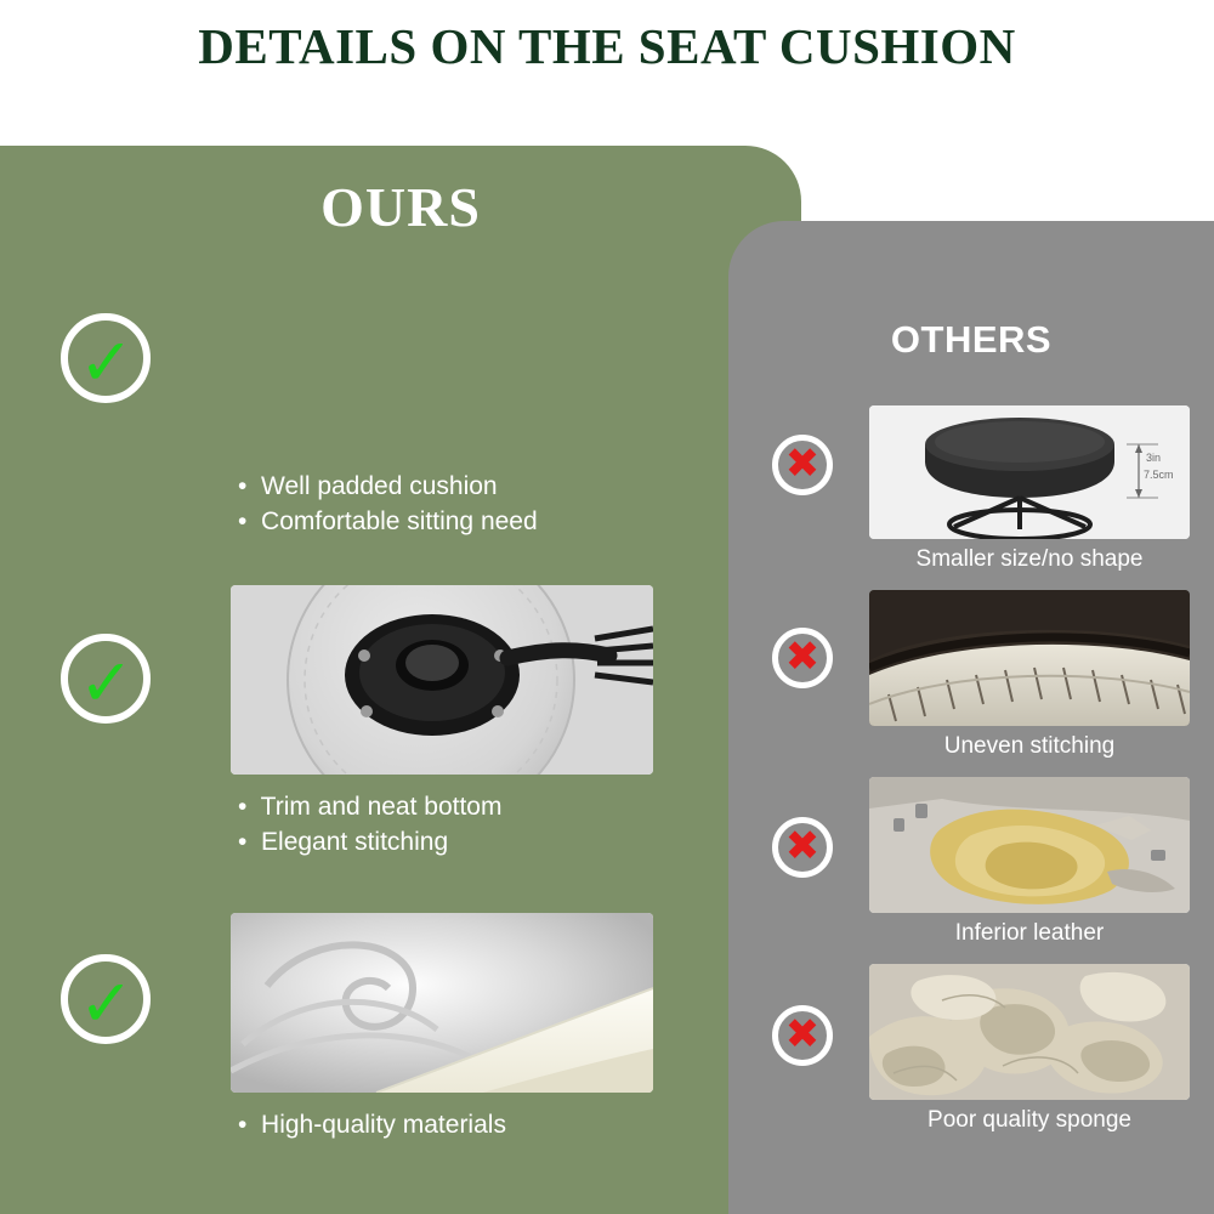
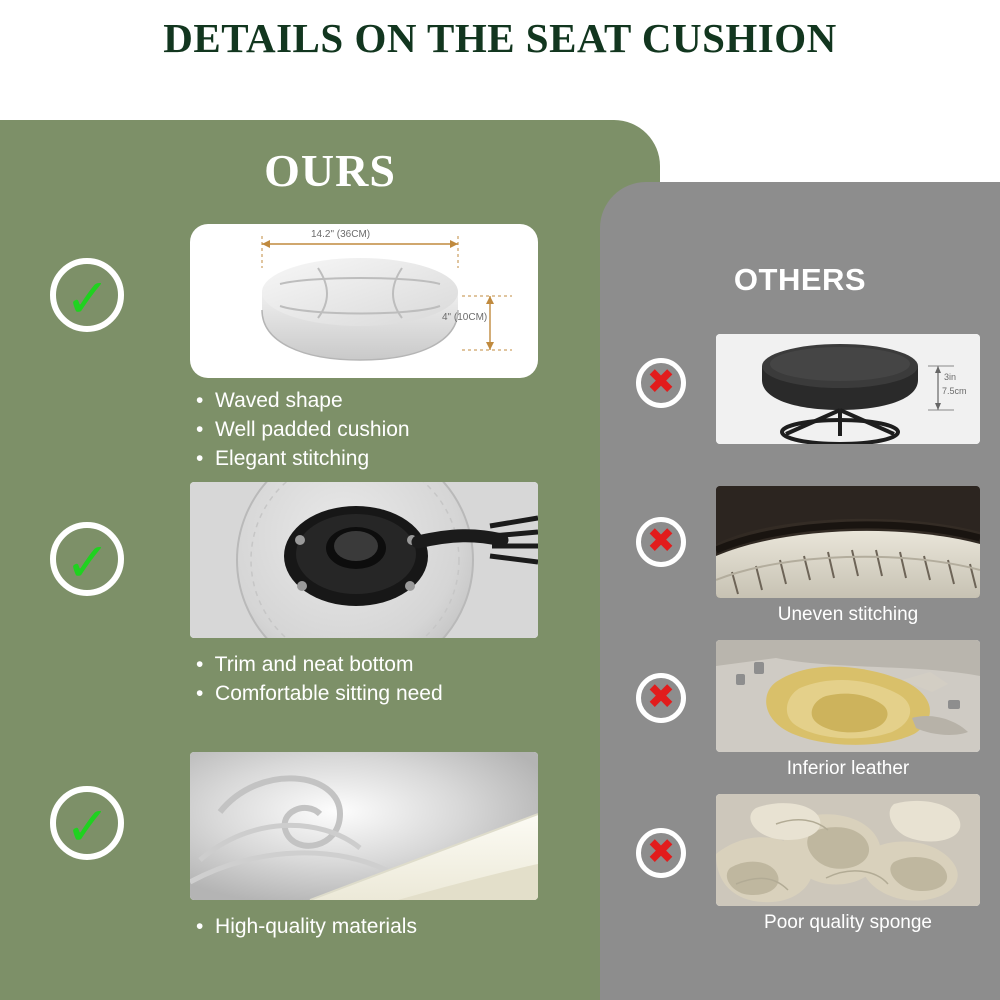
  DETAILS ON THE SEAT CUSHION
  OURS
  OTHERS
  ✓
  ✓
  ✓
+ 14.2" (36CM)
+ 4" (10CM)
+ • Waved shape
  • Well padded cushion
- • Comfortable sitting need
+ • Elegant stitching
  • Trim and neat bottom
- • Elegant stitching
+ • Comfortable sitting need
  • High-quality materials
  ✖
  ✖
  ✖
  ✖
  3in
  7.5cm
- Smaller size/no shape
  Uneven stitching
  Inferior leather
  Poor quality sponge
